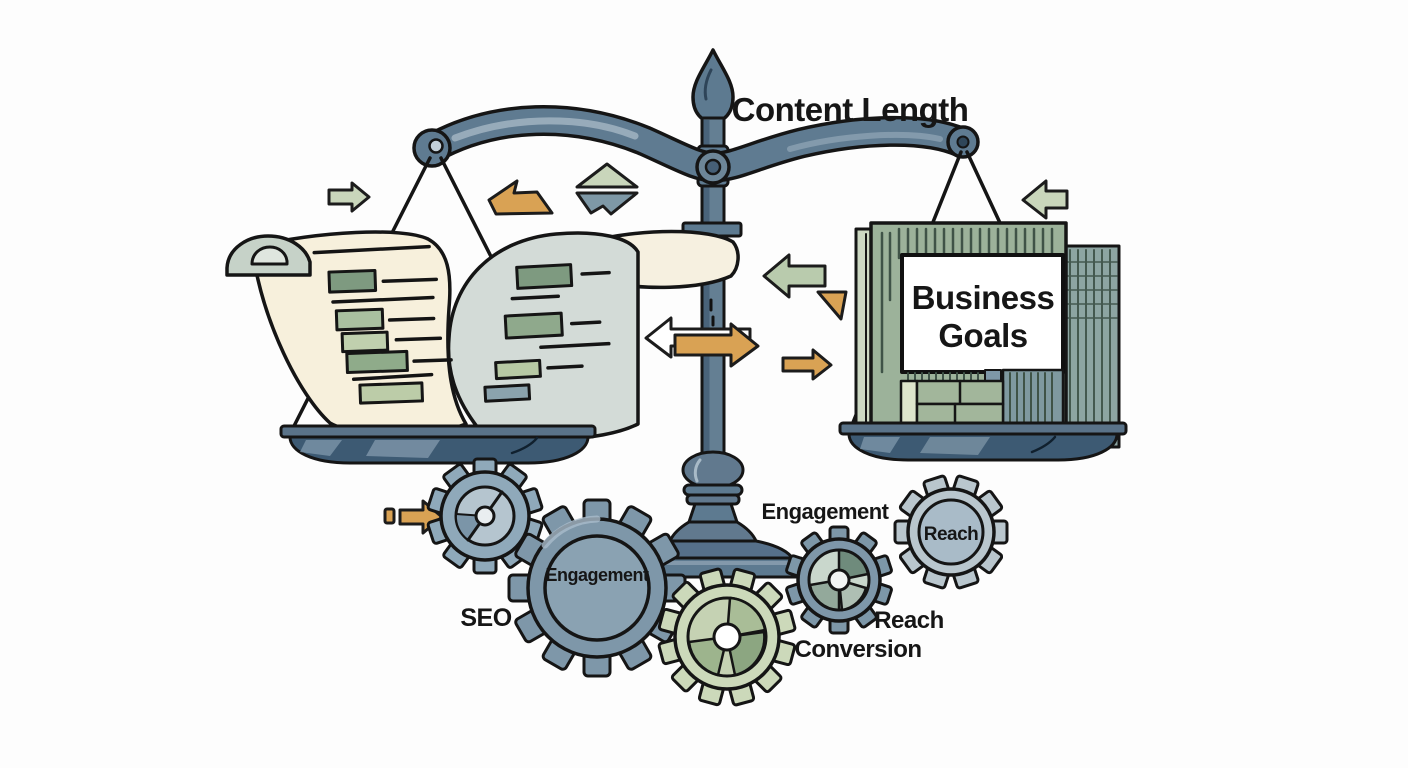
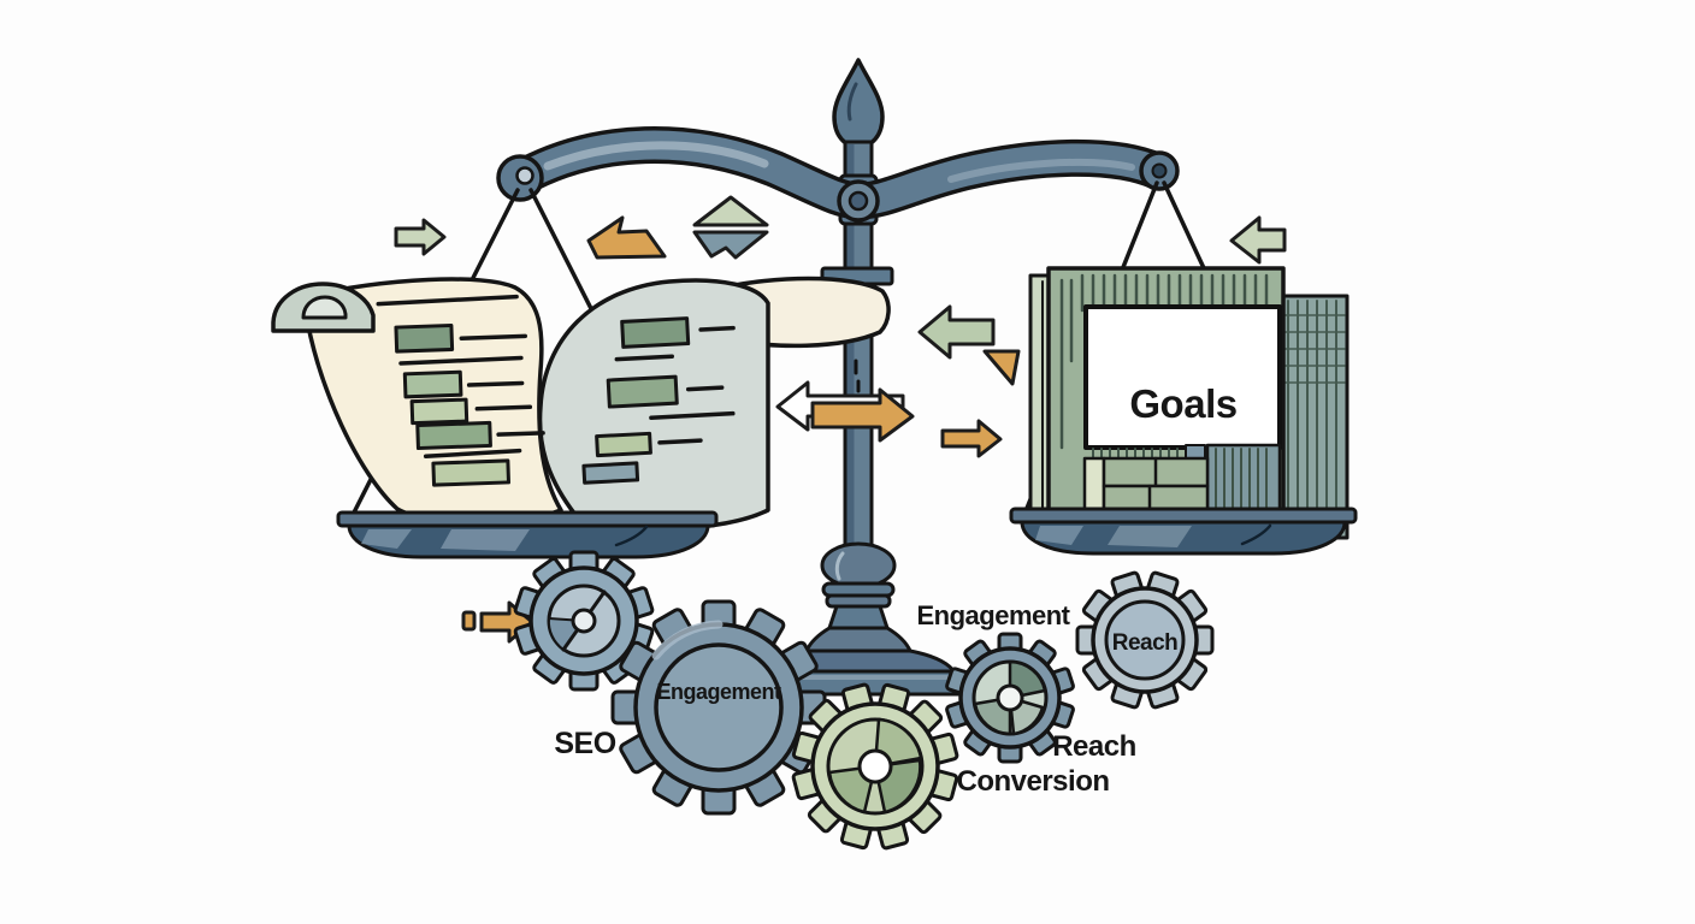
  Engagement
  Reach
- Content Length
- Business
  Goals
  SEO
  Engagement
  Reach
  Conversion
